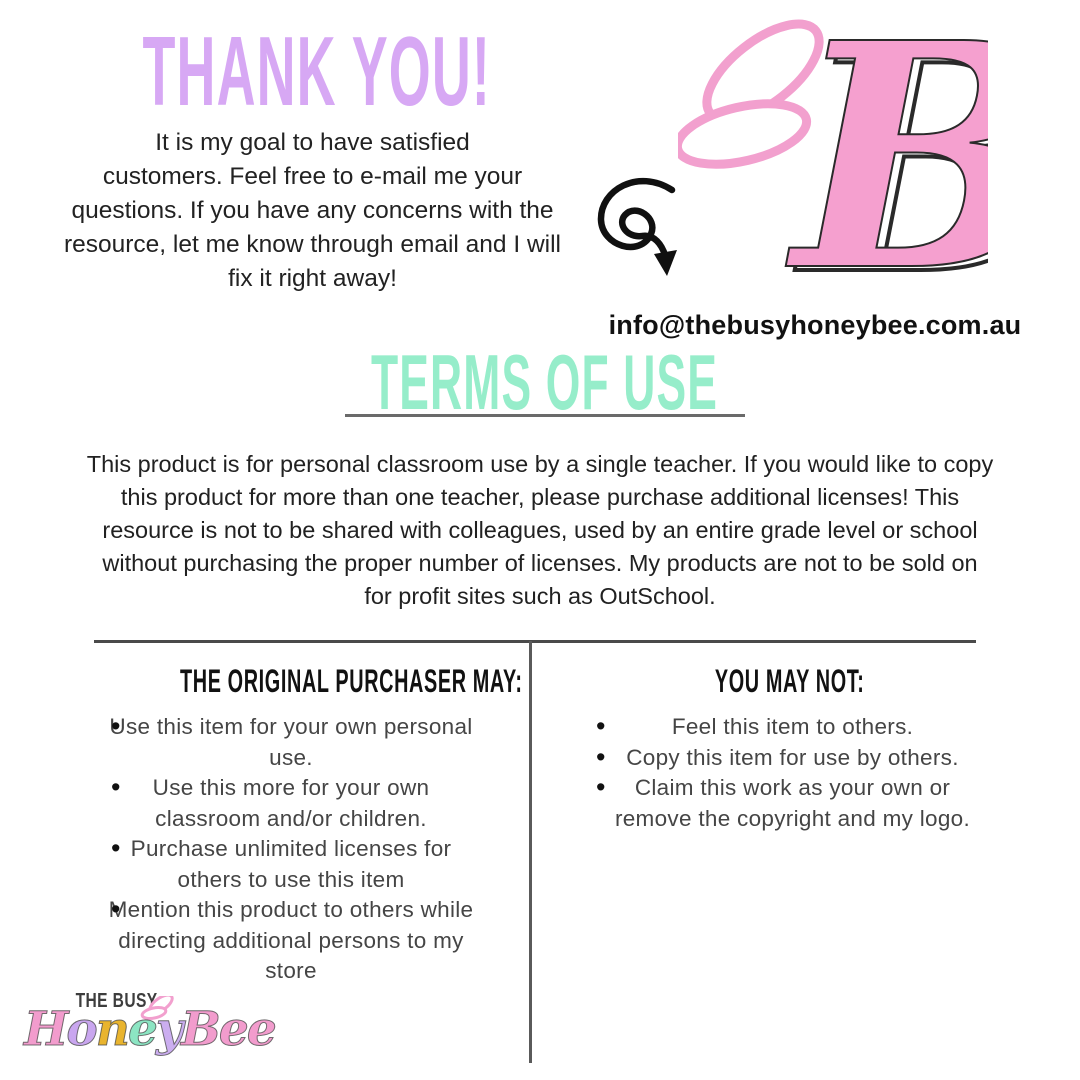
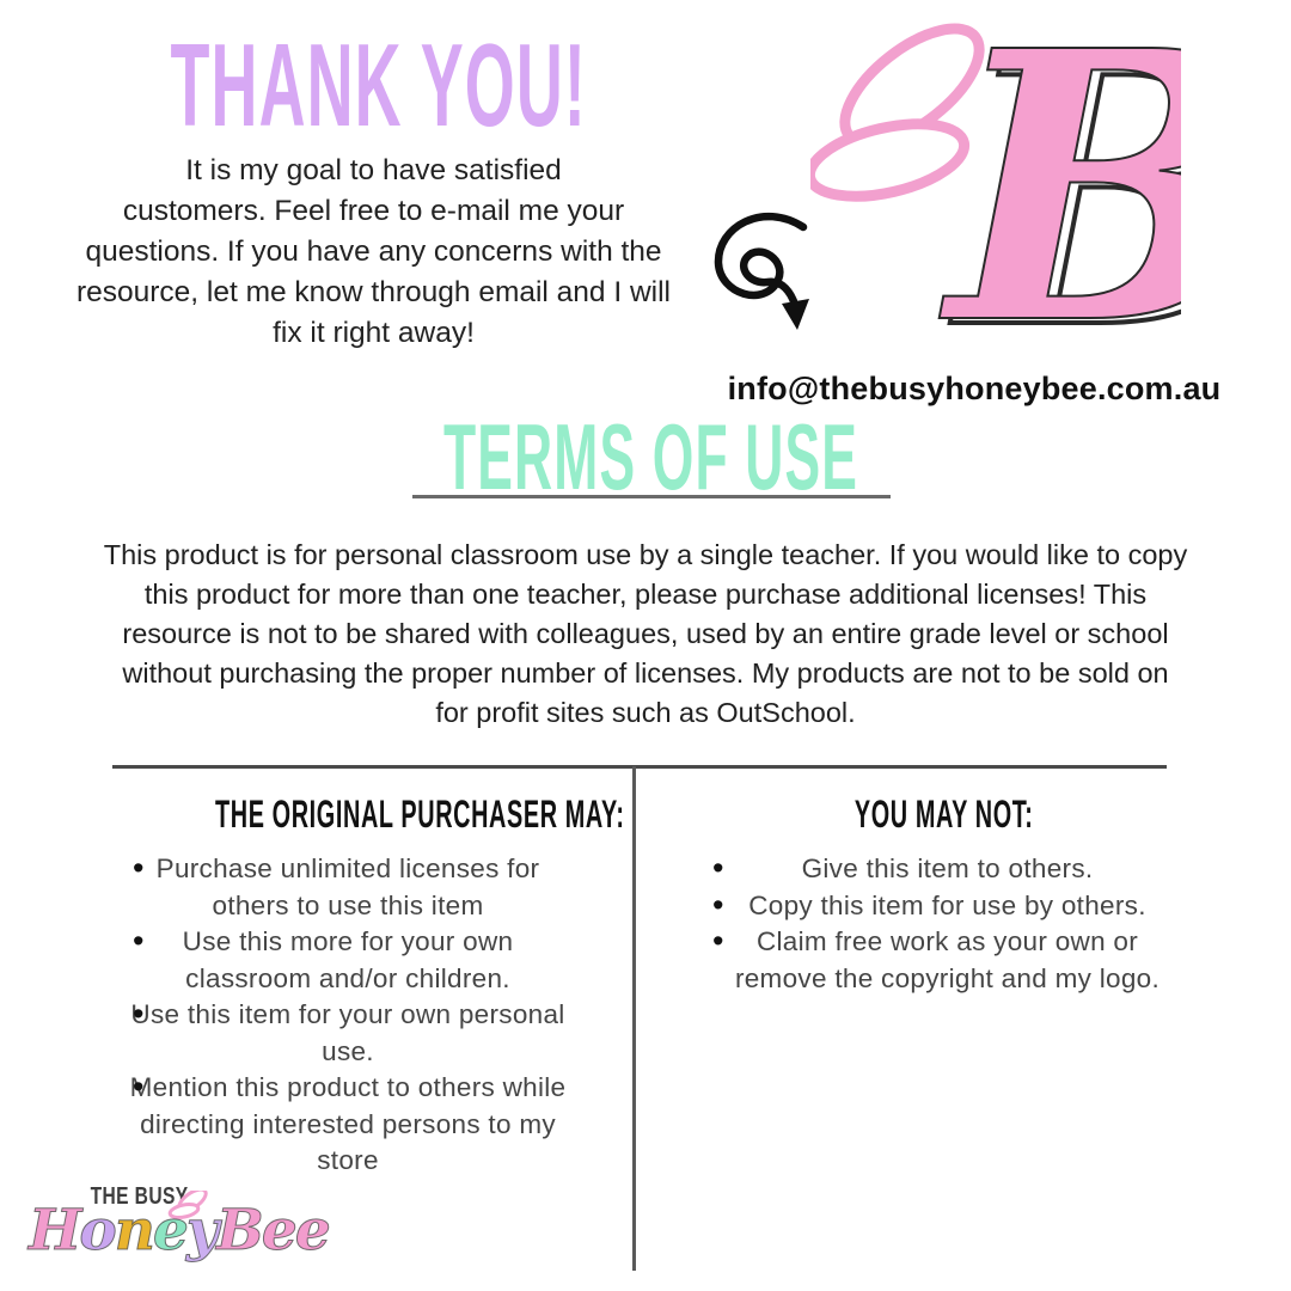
  THANK YOU!
  It is my goal to have satisfied
  customers. Feel free to e-mail me your
  questions. If you have any concerns with the
  resource, let me know through email and I will
  fix it right away!
  B
  info@thebusyhoneybee.com.au
  TERMS OF USE
  This product is for personal classroom use by a single teacher. If you would like to copy
  this product for more than one teacher, please purchase additional licenses! This
  resource is not to be shared with colleagues, used by an entire grade level or school
  without purchasing the proper number of licenses. My products are not to be sold on
  for profit sites such as OutSchool.
  THE ORIGINAL PURCHASER MAY:
- Use this item for your own personal use.
+ Purchase unlimited licenses for others to use this item
  Use this more for your own classroom and/or children.
- Purchase unlimited licenses for others to use this item
+ Use this item for your own personal use.
- Mention this product to others while directing additional persons to my store
+ Mention this product to others while directing interested persons to my store
  YOU MAY NOT:
- Feel this item to others.
+ Give this item to others.
  Copy this item for use by others.
- Claim this work as your own or remove the copyright and my logo.
+ Claim free work as your own or remove the copyright and my logo.
  THE BUSY
  HoneyBee
